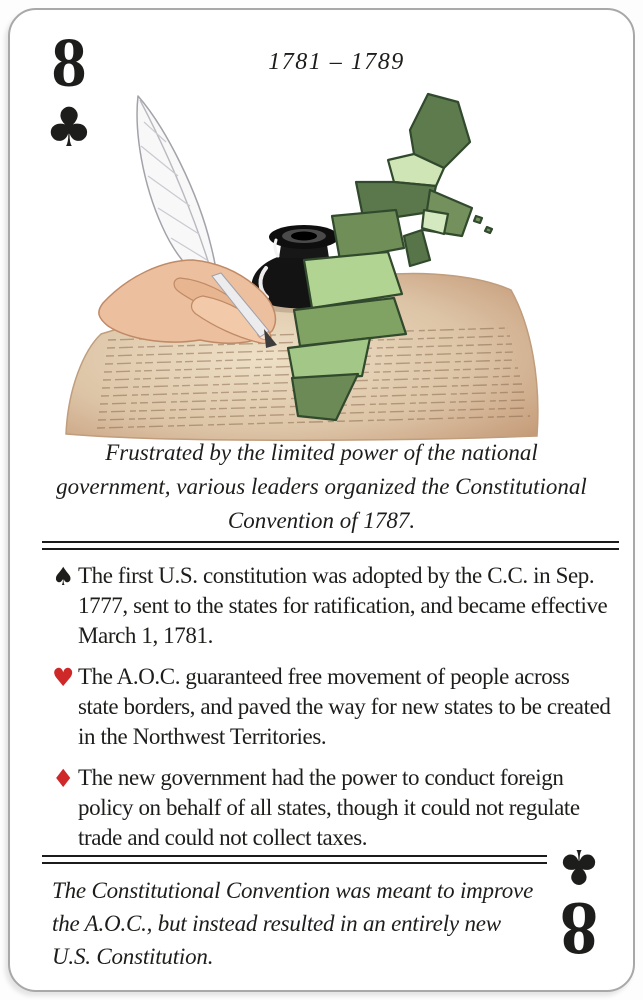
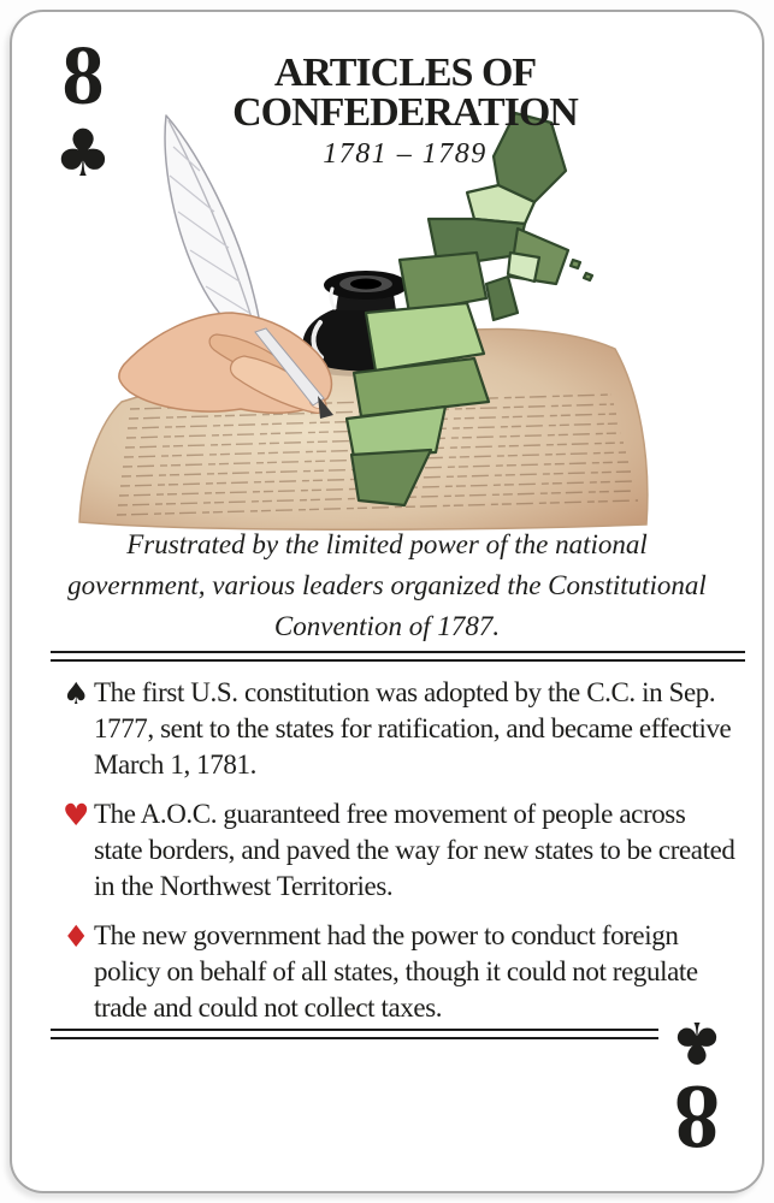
  8
  ♣
+ ARTICLES OF
+ CONFEDERATION
  1781 – 1789
  Frustrated by the limited power of the national government, various leaders organized the Constitutional Convention of 1787.
  ♠
  The first U.S. constitution was adopted by the C.C. in Sep. 1777, sent to the states for ratification, and became effective March 1, 1781.
  ♥
  The A.O.C. guaranteed free movement of people across state borders, and paved the way for new states to be created in the Northwest Territories.
  ♦
  The new government had the power to conduct foreign policy on behalf of all states, though it could not regulate trade and could not collect taxes.
- The Constitutional Convention was meant to improve the A.O.C., but instead resulted in an entirely new U.S. Constitution.
